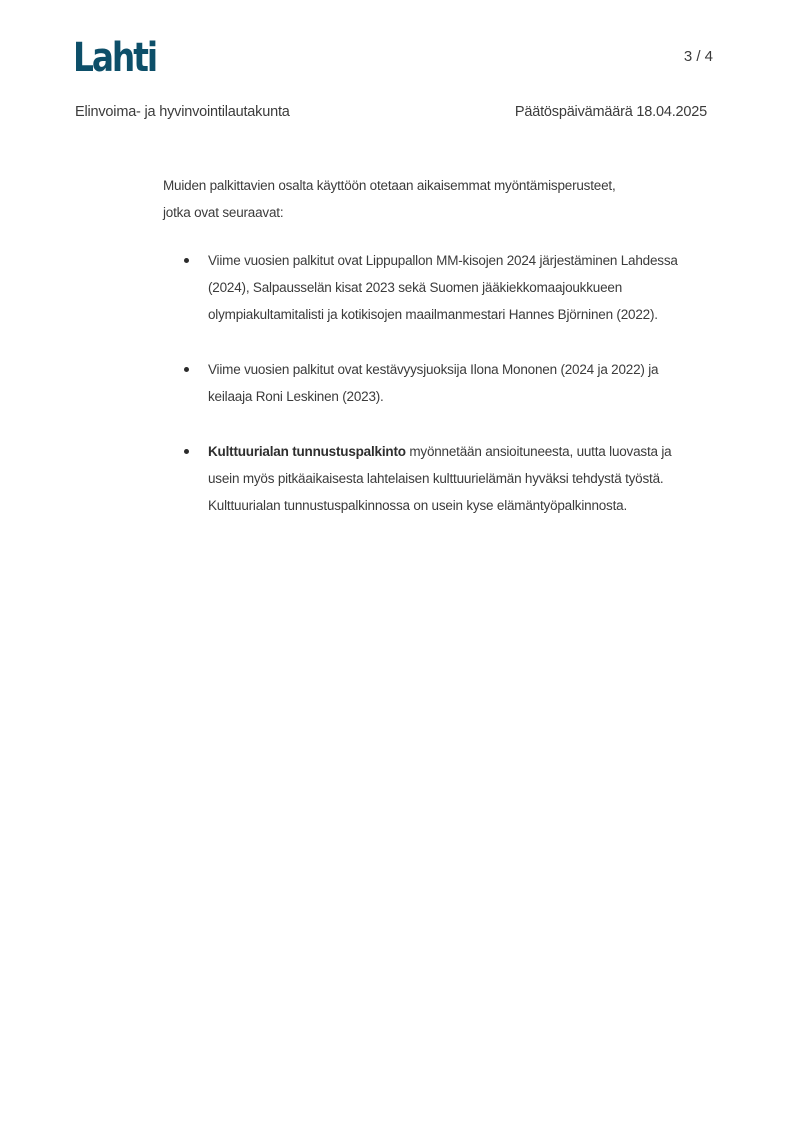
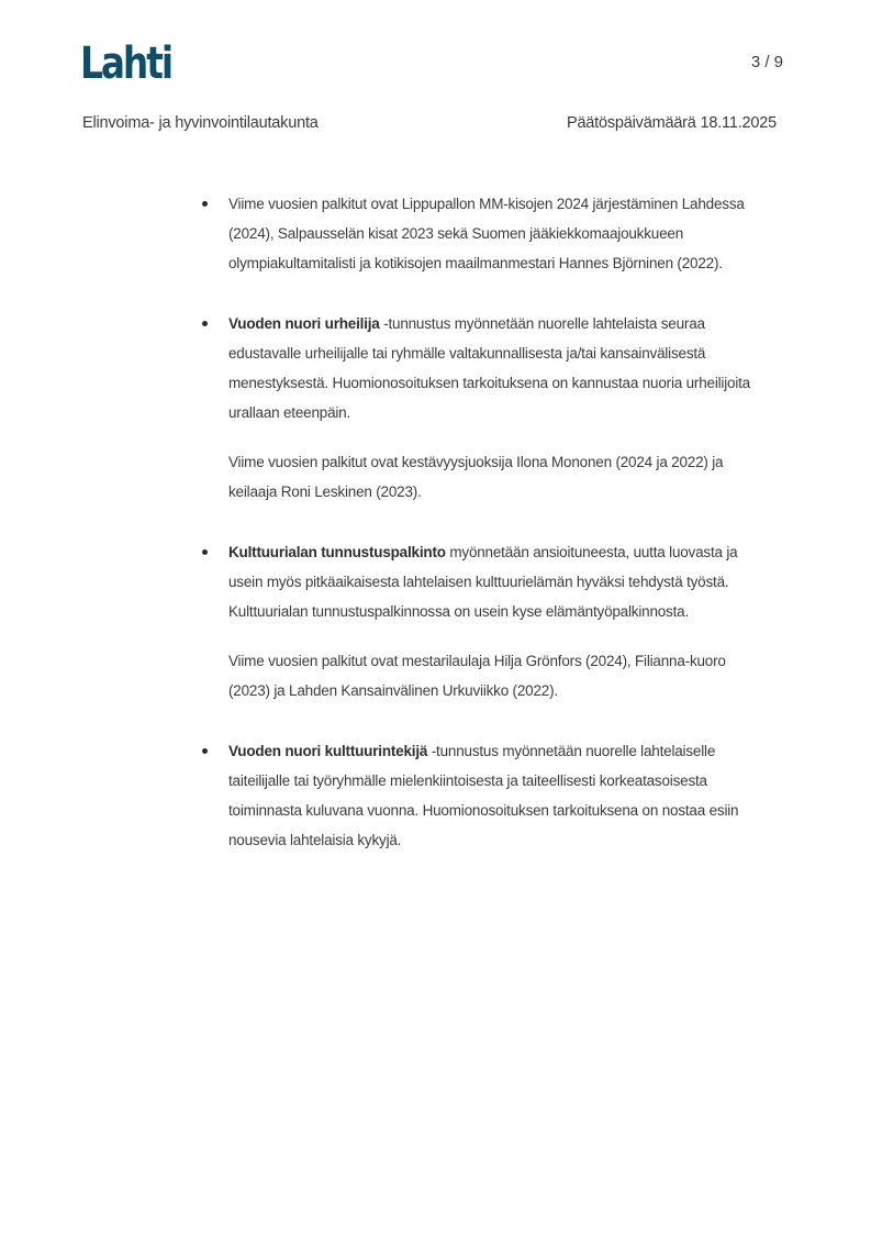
  Lahti
- 3 / 4
+ 3 / 9
  Elinvoima- ja hyvinvointilautakunta
- Päätöspäivämäärä 18.04.2025
+ Päätöspäivämäärä 18.11.2025
- Muiden palkittavien osalta käyttöön otetaan aikaisemmat myöntämisperusteet,
- jotka ovat seuraavat:
  Viime vuosien palkitut ovat Lippupallon MM-kisojen 2024 järjestäminen Lahdessa
  (2024), Salpausselän kisat 2023 sekä Suomen jääkiekkomaajoukkueen
  olympiakultamitalisti ja kotikisojen maailmanmestari Hannes Björninen (2022).
+ Vuoden nuori urheilija -tunnustus myönnetään nuorelle lahtelaista seuraa
+ edustavalle urheilijalle tai ryhmälle valtakunnallisesta ja/tai kansainvälisestä
+ menestyksestä. Huomionosoituksen tarkoituksena on kannustaa nuoria urheilijoita
+ urallaan eteenpäin.
  Viime vuosien palkitut ovat kestävyysjuoksija Ilona Mononen (2024 ja 2022) ja
  keilaaja Roni Leskinen (2023).
  Kulttuurialan tunnustuspalkinto myönnetään ansioituneesta, uutta luovasta ja
  usein myös pitkäaikaisesta lahtelaisen kulttuurielämän hyväksi tehdystä työstä.
  Kulttuurialan tunnustuspalkinnossa on usein kyse elämäntyöpalkinnosta.
+ Viime vuosien palkitut ovat mestarilaulaja Hilja Grönfors (2024), Filianna-kuoro
+ (2023) ja Lahden Kansainvälinen Urkuviikko (2022).
+ Vuoden nuori kulttuurintekijä -tunnustus myönnetään nuorelle lahtelaiselle
+ taiteilijalle tai työryhmälle mielenkiintoisesta ja taiteellisesti korkeatasoisesta
+ toiminnasta kuluvana vuonna. Huomionosoituksen tarkoituksena on nostaa esiin
+ nousevia lahtelaisia kykyjä.
